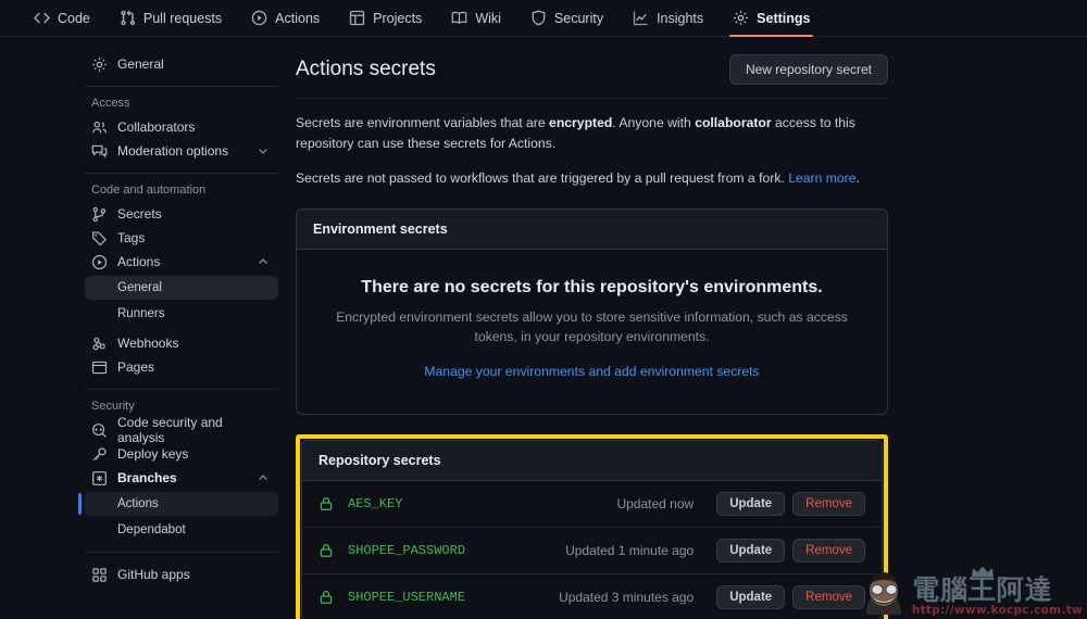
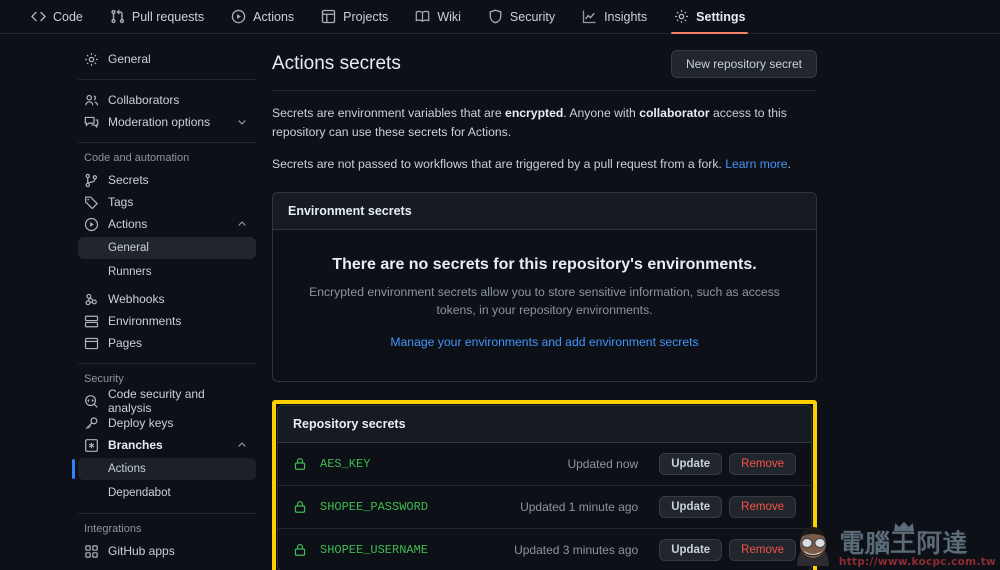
  Code
  Pull requests
  Actions
  Projects
  Wiki
  Security
  Insights
  Settings
  General
- Access
  Collaborators
  Moderation options
  Code and automation
  Secrets
  Tags
  Actions
  General
  Runners
  Webhooks
+ Environments
  Pages
  Security
  Code security and analysis
  Deploy keys
  Branches
  Actions
  Dependabot
+ Integrations
  GitHub apps
  Actions secrets
  New repository secret
  Secrets are environment variables that are encrypted. Anyone with collaborator access to this repository can use these secrets for Actions.
  Secrets are not passed to workflows that are triggered by a pull request from a fork. Learn more.
  Environment secrets
  There are no secrets for this repository's environments.
  Encrypted environment secrets allow you to store sensitive information, such as access tokens, in your repository environments.
  Manage your environments and add environment secrets
  Repository secrets
  AES_KEY
  Updated now
  Update
  Remove
  SHOPEE_PASSWORD
  Updated 1 minute ago
  Update
  Remove
  SHOPEE_USERNAME
  Updated 3 minutes ago
  Update
  Remove
  電腦王阿達
  http://www.kocpc.com.tw
